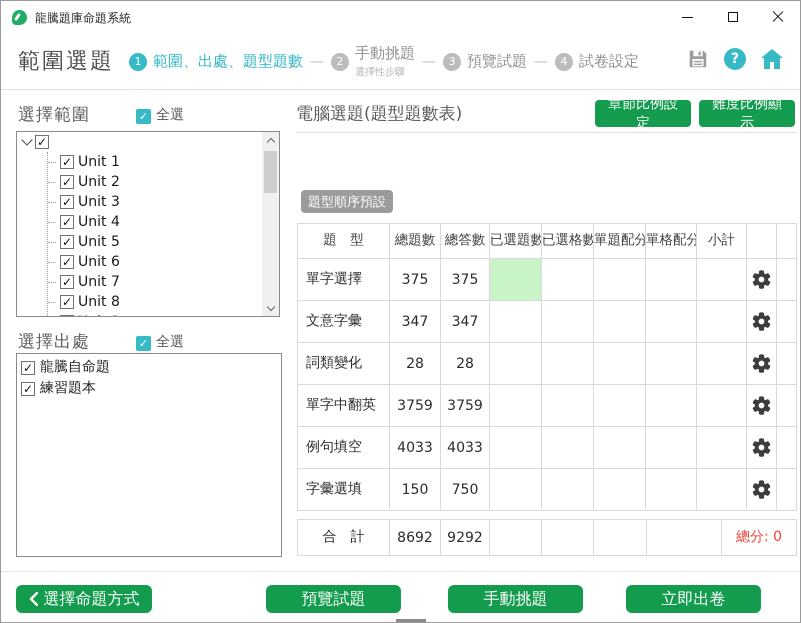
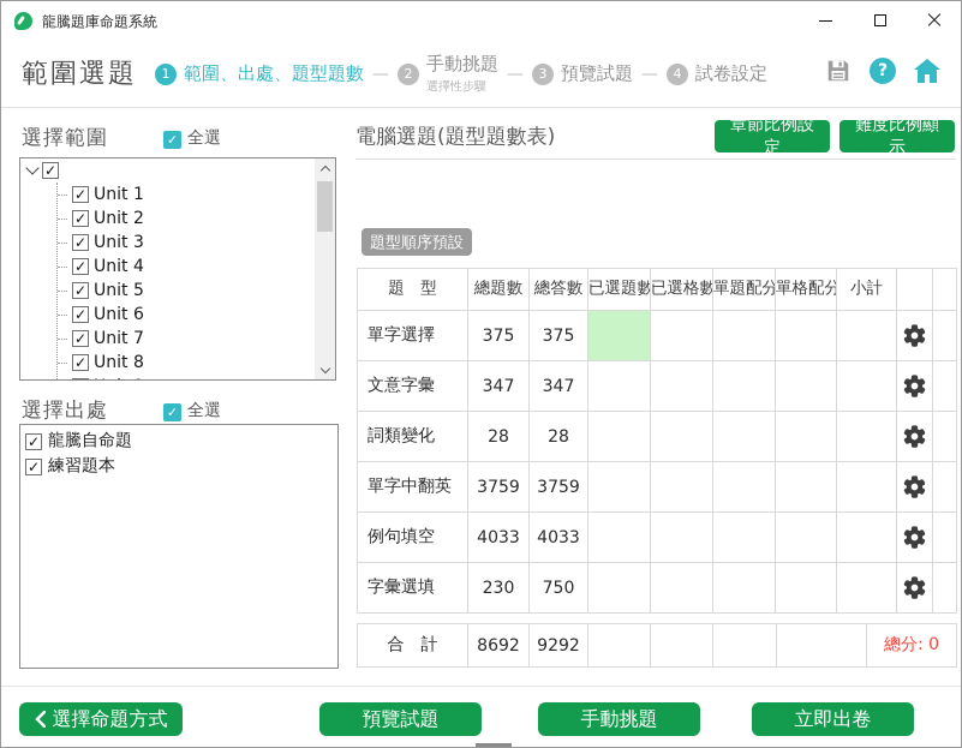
  龍騰題庫命題系統
  範圍選題
  1
  範圍、出處、題型題數
  —
  2
  手動挑題
  選擇性步驟
  —
  3
  預覽試題
  —
  4
  試卷設定
  ?
  選擇範圍
  ✓
  全選
  ✓
  ✓
  Unit 1
  ✓
  Unit 2
  ✓
  Unit 3
  ✓
  Unit 4
  ✓
  Unit 5
  ✓
  Unit 6
  ✓
  Unit 7
  ✓
  Unit 8
  選擇出處
  ✓
  全選
  ✓
  龍騰自命題
  ✓
  練習題本
  電腦選題(題型題數表)
  章節比例設定
  難度比例顯示
  題型順序預設
  題 型	總題數	總答數	已選題數	已選格數	單題配分	單格配分	小計
  單字選擇	375	375
  文意字彙	347	347
  詞類變化	28	28
  單字中翻英	3759	3759
  例句填空	4033	4033
- 字彙選填	150	750
+ 字彙選填	230	750
  合 計	8692	9292					總分: 0
  選擇命題方式
  預覽試題
  手動挑題
  立即出卷
